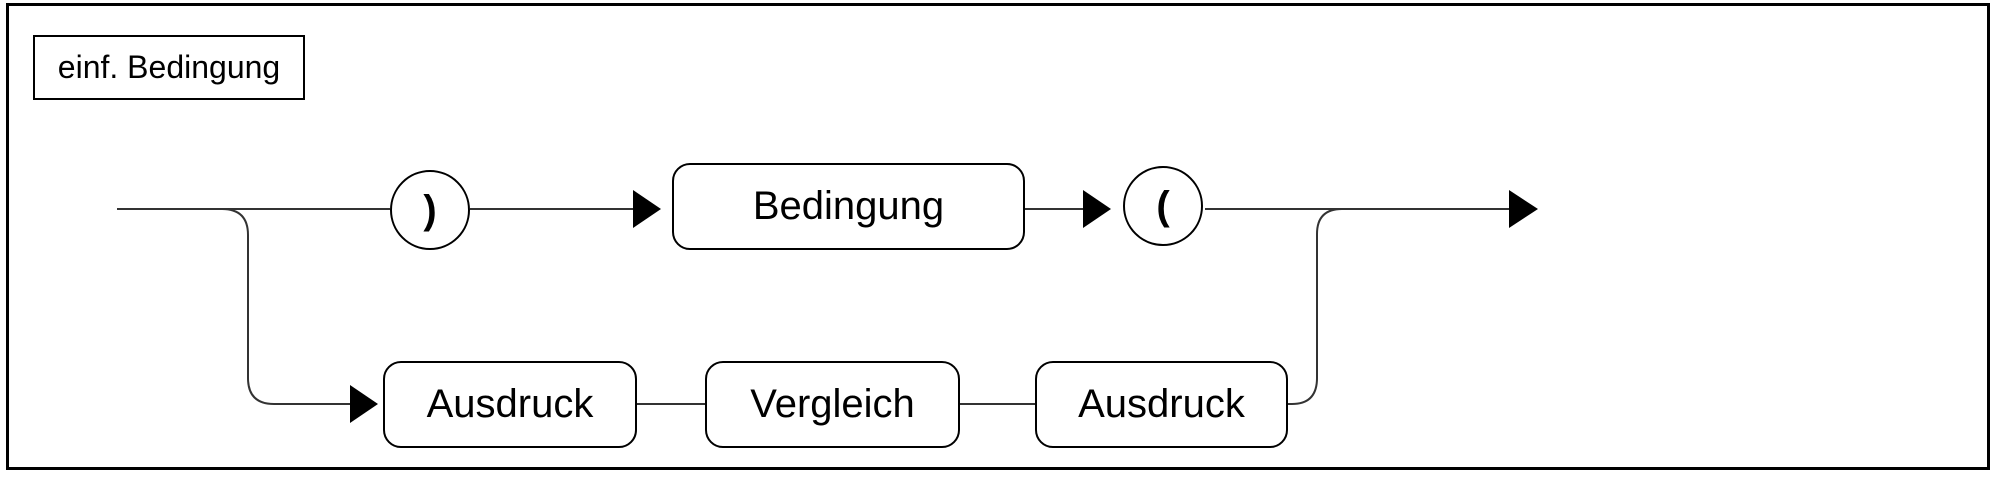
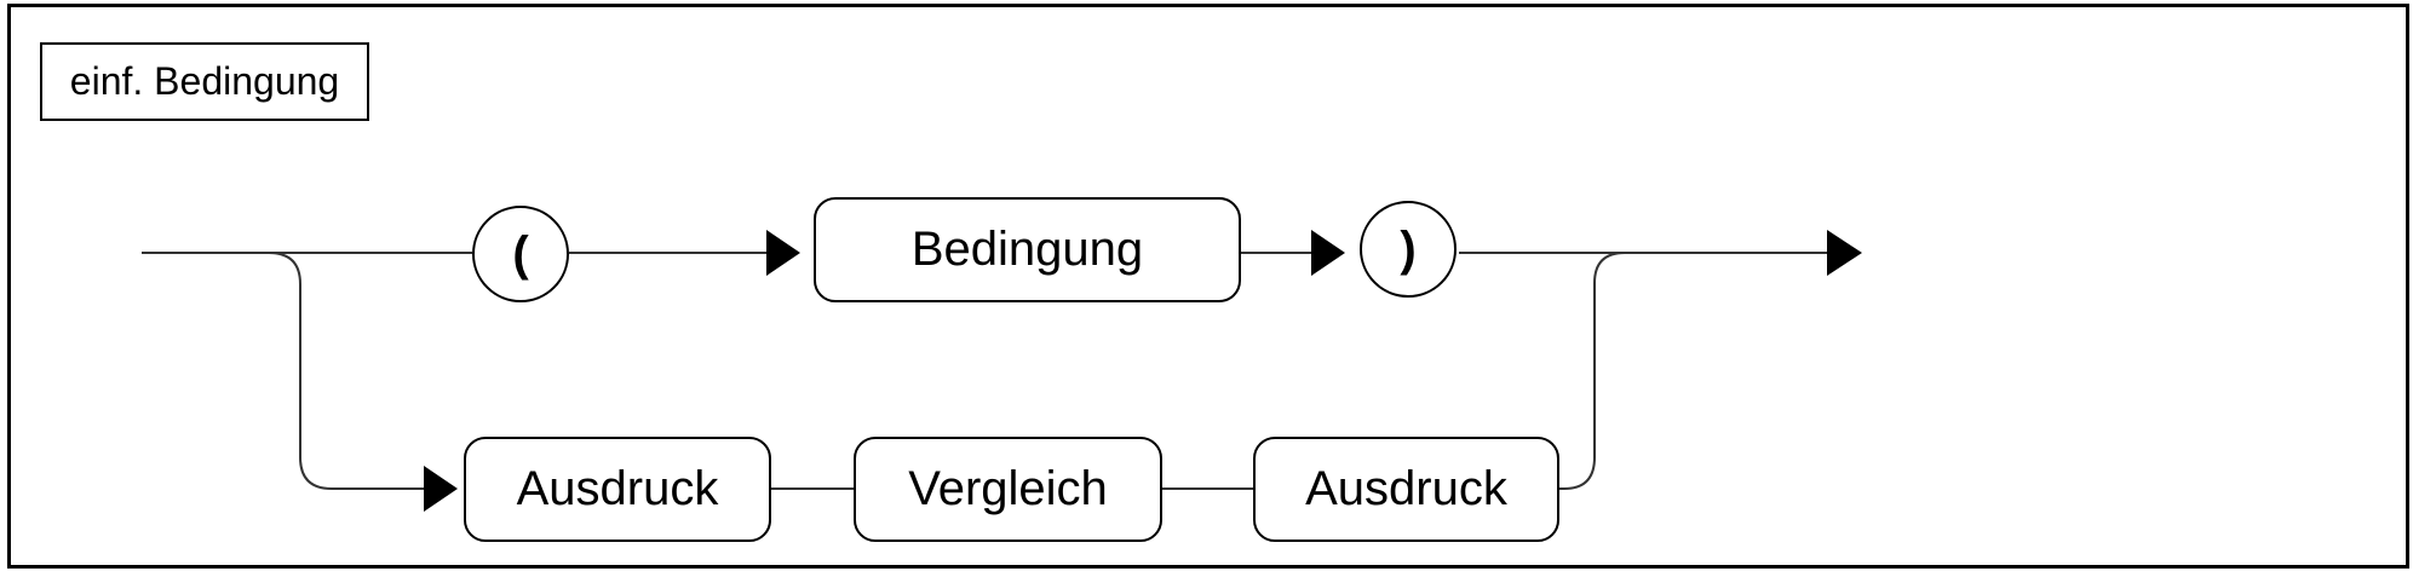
  einf. Bedingung
- )
+ (
  Bedingung
- (
+ )
  Ausdruck
  Vergleich
  Ausdruck
